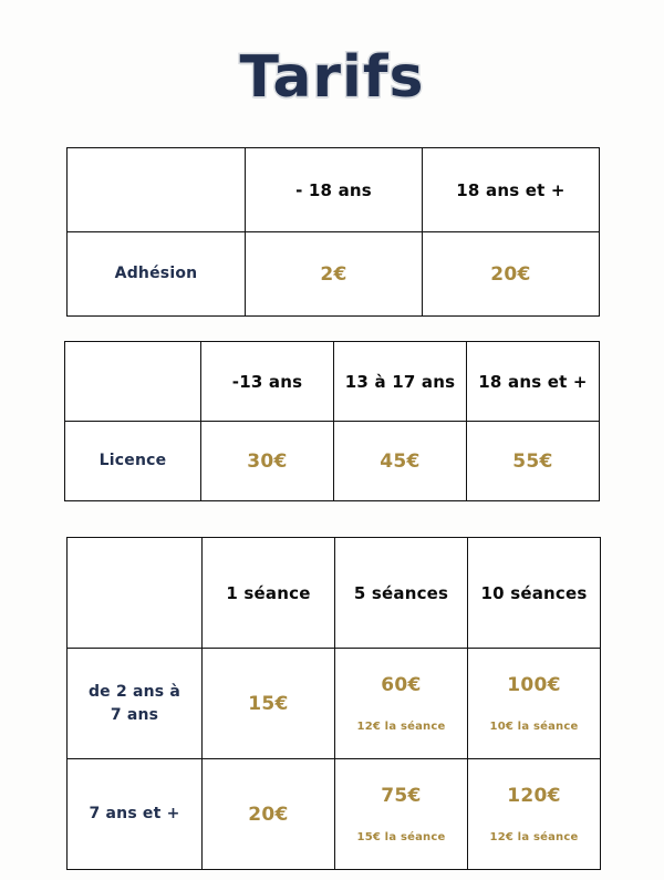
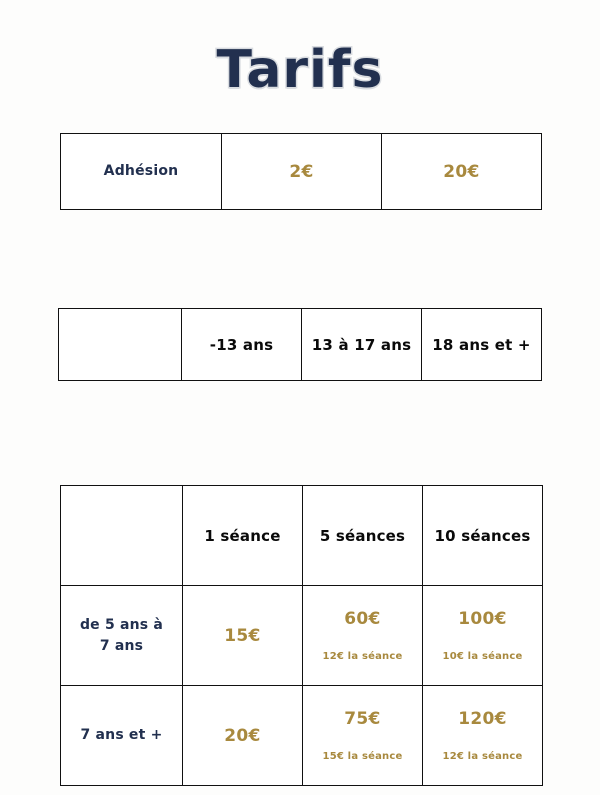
  Tarifs
- 	- 18 ans	18 ans et +
  Adhésion	2€	20€
  	-13 ans	13 à 17 ans	18 ans et +
- Licence	30€	45€	55€
  	1 séance	5 séances	10 séances
- de 2 ans à 7 ans	15€	60€ 12€ la séance	100€ 10€ la séance
+ de 5 ans à 7 ans	15€	60€ 12€ la séance	100€ 10€ la séance
  7 ans et +	20€	75€ 15€ la séance	120€ 12€ la séance
